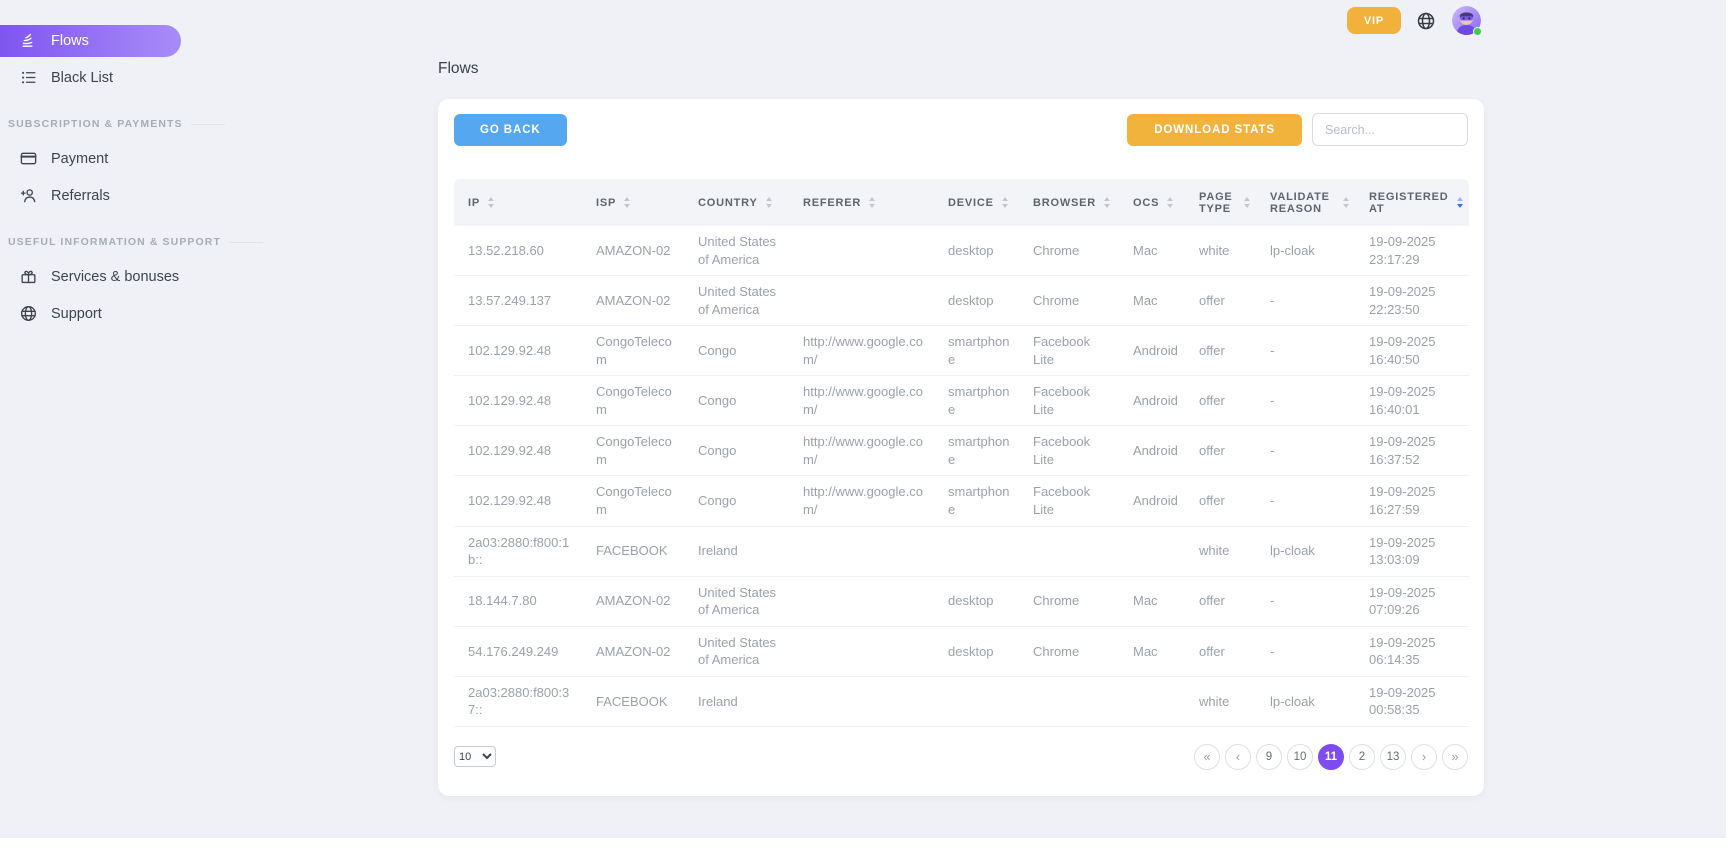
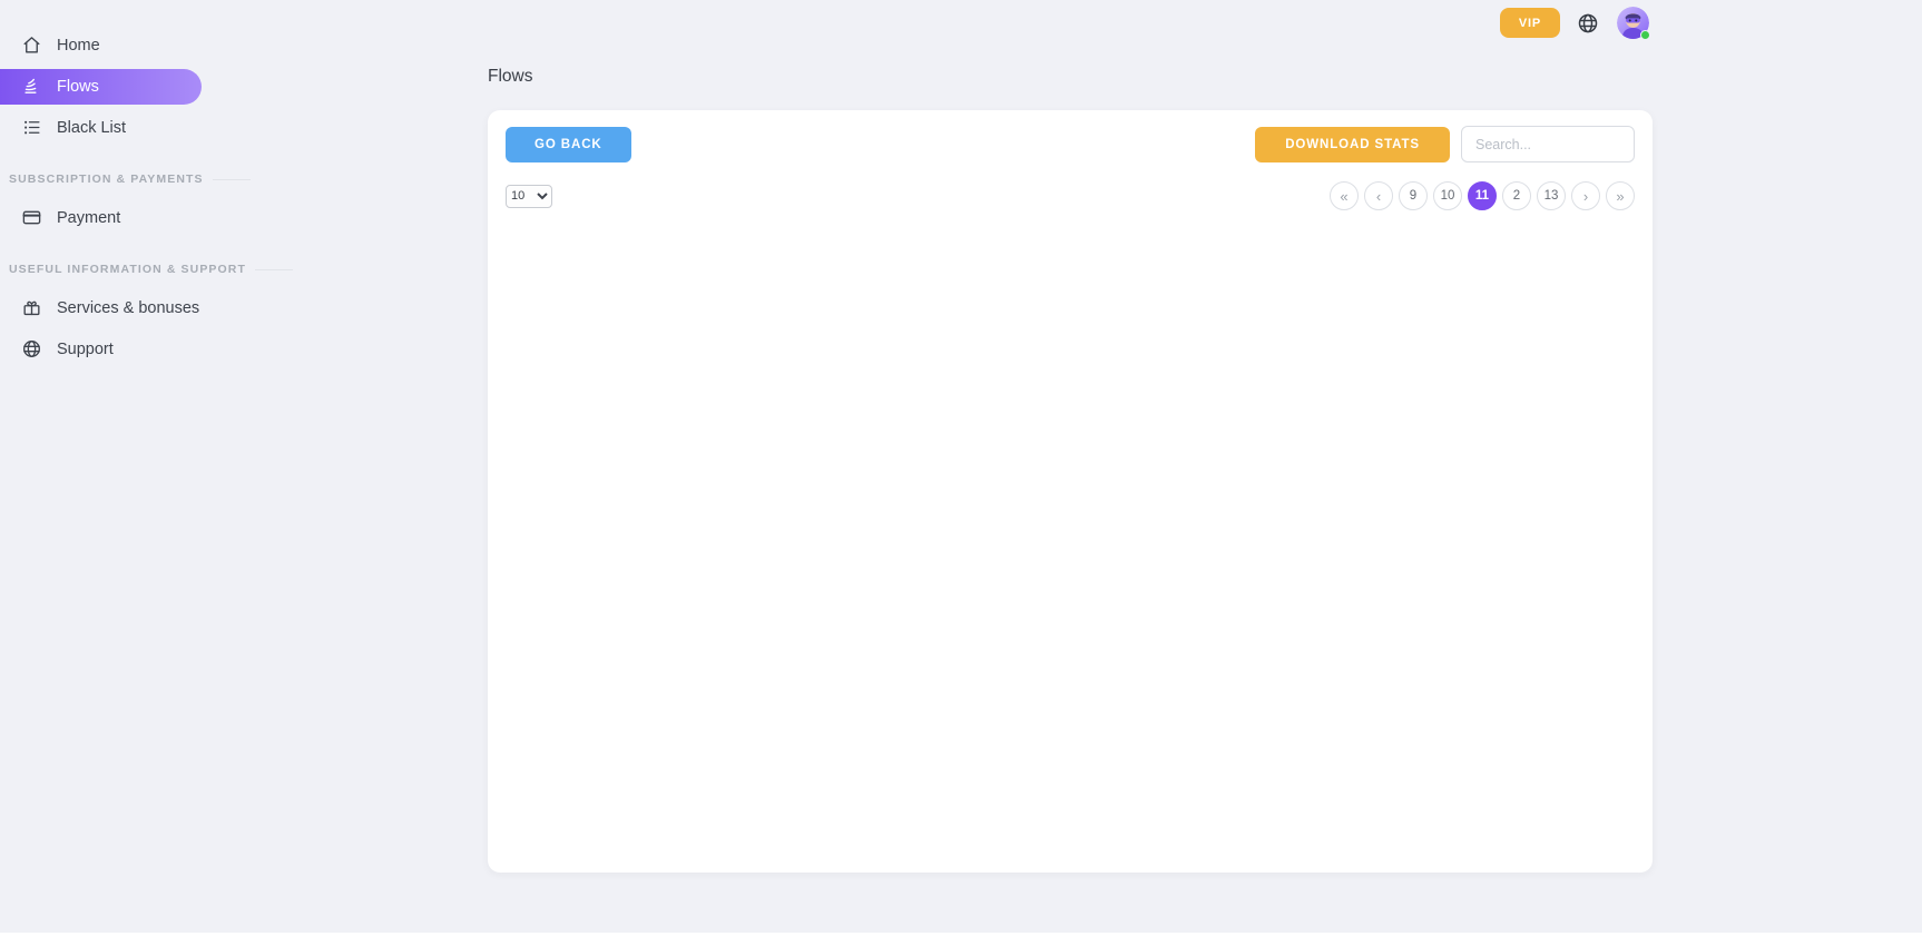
+ Home
  Flows
  Black List
  SUBSCRIPTION & PAYMENTS
  Payment
- Referrals
  USEFUL INFORMATION & SUPPORT
  Services & bonuses
  Support
  VIP
  Flows
  GO BACK
  DOWNLOAD STATS
  Search...
- IP	ISP	COUNTRY	REFERER	DEVICE	BROWSER	OCS	PAGE TYPE	VALIDATE REASON	REGISTERED AT
- 13.52.218.60	AMAZON-02	United States of America		desktop	Chrome	Mac	white	lp-cloak	19-09-2025 23:17:29
- 13.57.249.137	AMAZON-02	United States of America		desktop	Chrome	Mac	offer	-	19-09-2025 22:23:50
- 102.129.92.48	CongoTelecom	Congo	http://www.google.com/	smartphone	Facebook Lite	Android	offer	-	19-09-2025 16:40:50
- 102.129.92.48	CongoTelecom	Congo	http://www.google.com/	smartphone	Facebook Lite	Android	offer	-	19-09-2025 16:40:01
- 102.129.92.48	CongoTelecom	Congo	http://www.google.com/	smartphone	Facebook Lite	Android	offer	-	19-09-2025 16:37:52
- 102.129.92.48	CongoTelecom	Congo	http://www.google.com/	smartphone	Facebook Lite	Android	offer	-	19-09-2025 16:27:59
- 2a03:2880:f800:1b::	FACEBOOK	Ireland					white	lp-cloak	19-09-2025 13:03:09
- 18.144.7.80	AMAZON-02	United States of America		desktop	Chrome	Mac	offer	-	19-09-2025 07:09:26
- 54.176.249.249	AMAZON-02	United States of America		desktop	Chrome	Mac	offer	-	19-09-2025 06:14:35
- 2a03:2880:f800:37::	FACEBOOK	Ireland					white	lp-cloak	19-09-2025 00:58:35
  10
  «
  ‹
  9
  10
  11
  2
  13
  ›
  »
